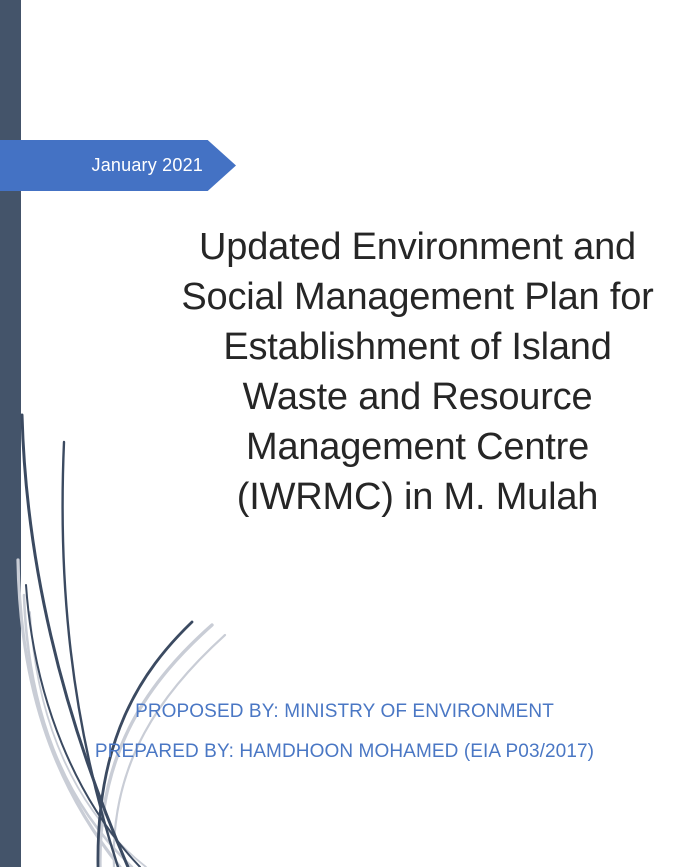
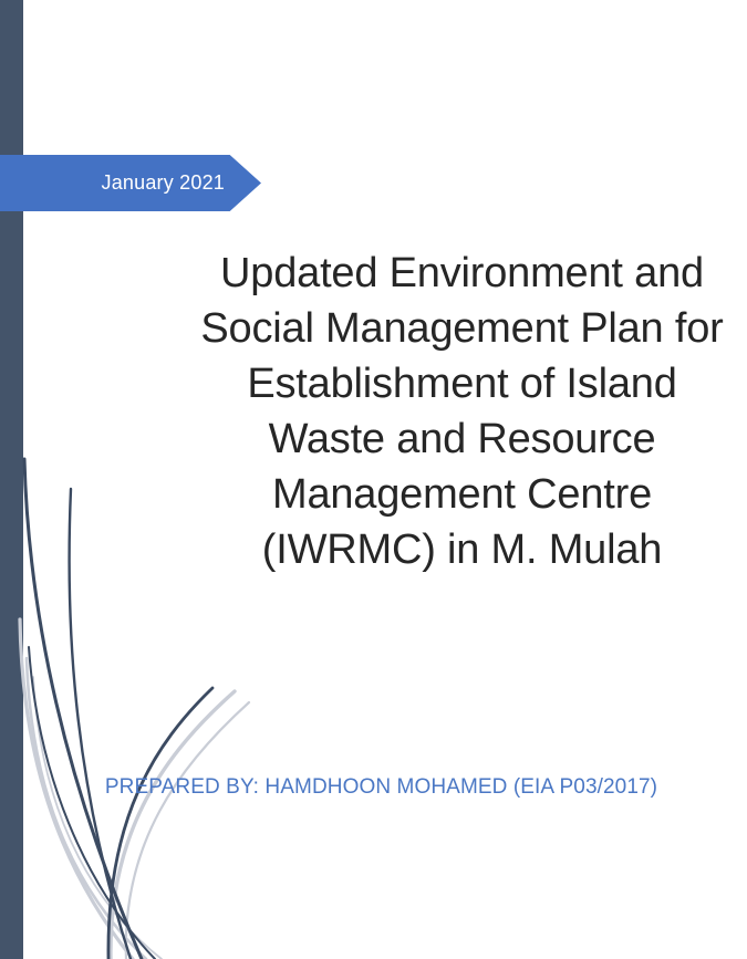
  January 2021
  Updated Environment and
  Social Management Plan for
  Establishment of Island
  Waste and Resource
  Management Centre
  (IWRMC) in M. Mulah
- PROPOSED BY: MINISTRY OF ENVIRONMENT
  PREPARED BY: HAMDHOON MOHAMED (EIA P03/2017)
